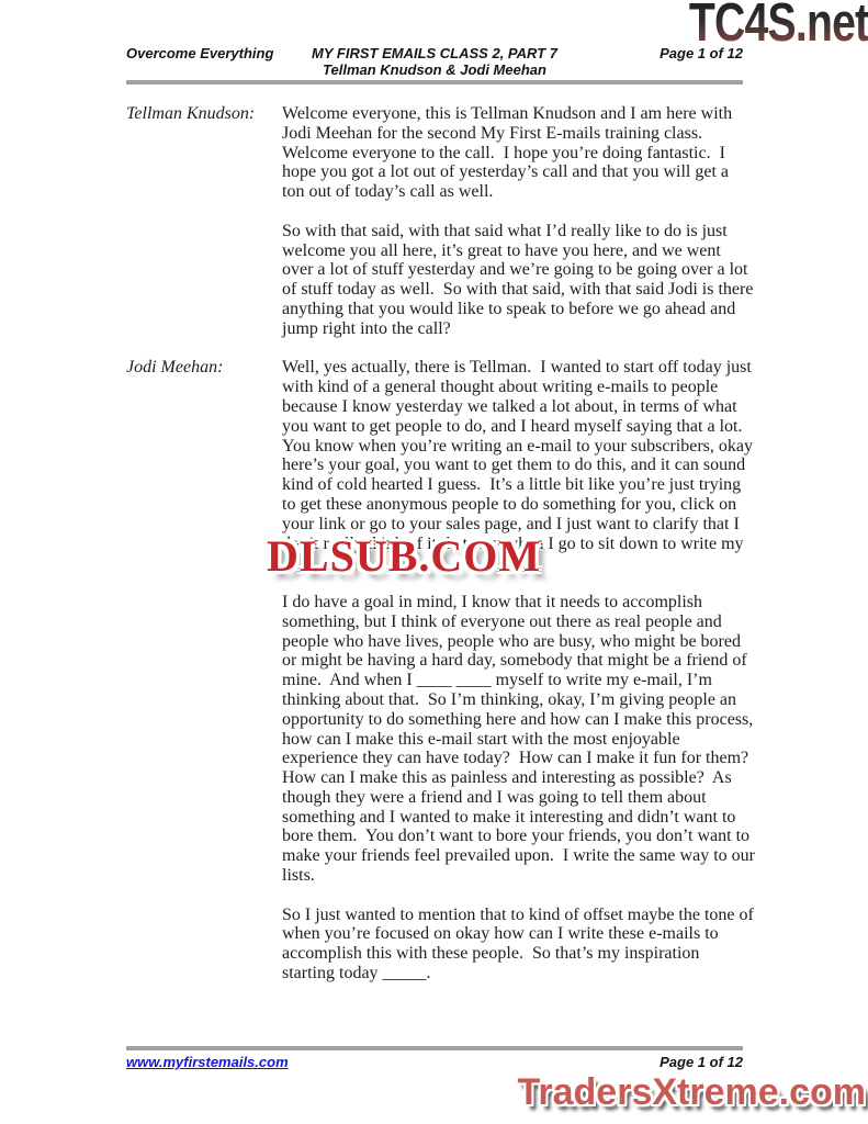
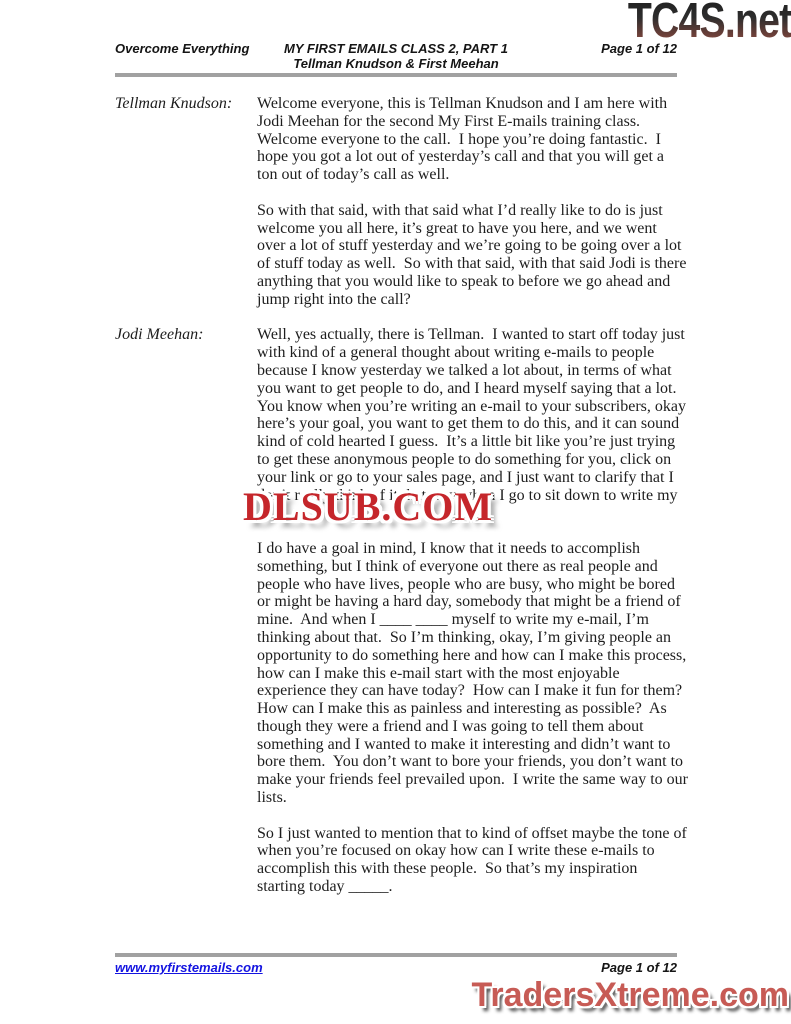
  TC4S.net
  Overcome Everything
- MY FIRST EMAILS CLASS 2, PART 7
+ MY FIRST EMAILS CLASS 2, PART 1
- Tellman Knudson & Jodi Meehan
+ Tellman Knudson & First Meehan
  Page 1 of 12
  Tellman Knudson:
  Welcome everyone, this is Tellman Knudson and I am here with
  Jodi Meehan for the second My First E-mails training class.
  Welcome everyone to the call. I hope you’re doing fantastic. I
  hope you got a lot out of yesterday’s call and that you will get a
  ton out of today’s call as well.
  So with that said, with that said what I’d really like to do is just
  welcome you all here, it’s great to have you here, and we went
  over a lot of stuff yesterday and we’re going to be going over a lot
  of stuff today as well. So with that said, with that said Jodi is there
  anything that you would like to speak to before we go ahead and
  jump right into the call?
  Jodi Meehan:
  Well, yes actually, there is Tellman. I wanted to start off today just
  with kind of a general thought about writing e-mails to people
  because I know yesterday we talked a lot about, in terms of what
  you want to get people to do, and I heard myself saying that a lot.
  You know when you’re writing an e-mail to your subscribers, okay
  here’s your goal, you want to get them to do this, and it can sound
  kind of cold hearted I guess. It’s a little bit like you’re just trying
  to get these anonymous people to do something for you, click on
  your link or go to your sales page, and I just want to clarify that I
  don’t really think of it that way when I go to sit down to write my
  I do have a goal in mind, I know that it needs to accomplish
  something, but I think of everyone out there as real people and
  people who have lives, people who are busy, who might be bored
  or might be having a hard day, somebody that might be a friend of
  mine. And when I ____ ____ myself to write my e-mail, I’m
  thinking about that. So I’m thinking, okay, I’m giving people an
  opportunity to do something here and how can I make this process,
  how can I make this e-mail start with the most enjoyable
  experience they can have today? How can I make it fun for them?
  How can I make this as painless and interesting as possible? As
  though they were a friend and I was going to tell them about
  something and I wanted to make it interesting and didn’t want to
  bore them. You don’t want to bore your friends, you don’t want to
  make your friends feel prevailed upon. I write the same way to our
  lists.
  So I just wanted to mention that to kind of offset maybe the tone of
  when you’re focused on okay how can I write these e-mails to
  accomplish this with these people. So that’s my inspiration
  starting today _____.
  DLSUB.COM
  www.myfirstemails.com
  Page 1 of 12
  TradersXtreme.com
